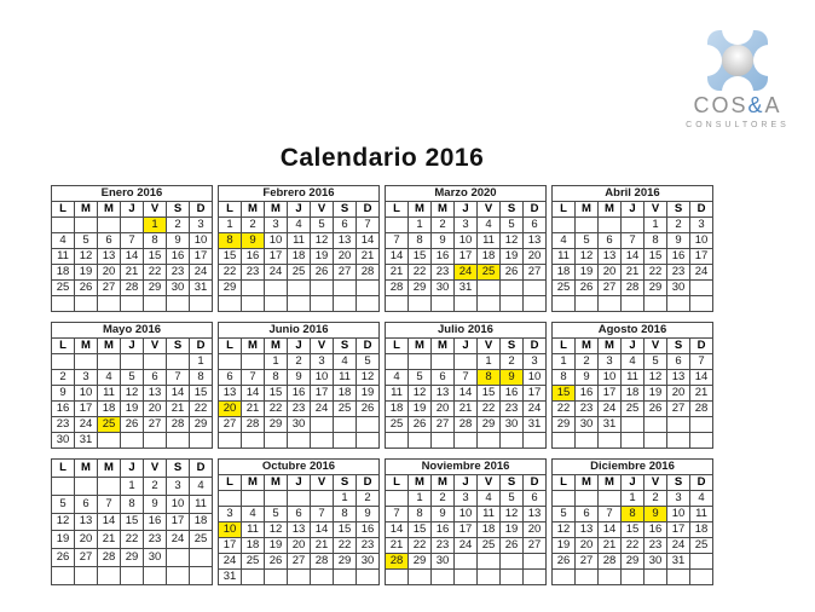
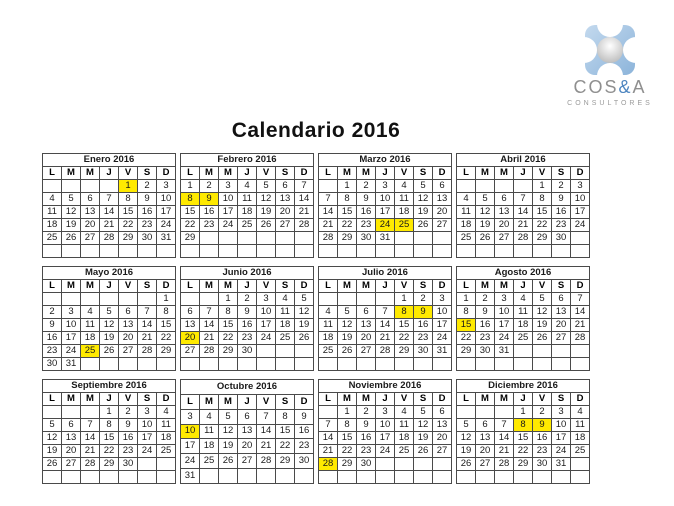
  COS&A
  Calendario 2016
  Enero 2016
  L	M	M	J	V	S	D
  				1	2	3
  4	5	6	7	8	9	10
  11	12	13	14	15	16	17
  18	19	20	21	22	23	24
  25	26	27	28	29	30	31
  Febrero 2016
  L	M	M	J	V	S	D
  1	2	3	4	5	6	7
  8	9	10	11	12	13	14
  15	16	17	18	19	20	21
  22	23	24	25	26	27	28
  29
- Marzo 2020
+ Marzo 2016
  L	M	M	J	V	S	D
  	1	2	3	4	5	6
  7	8	9	10	11	12	13
  14	15	16	17	18	19	20
  21	22	23	24	25	26	27
  28	29	30	31
  Abril 2016
  L	M	M	J	V	S	D
  				1	2	3
  4	5	6	7	8	9	10
  11	12	13	14	15	16	17
  18	19	20	21	22	23	24
  25	26	27	28	29	30
  Mayo 2016
  L	M	M	J	V	S	D
  						1
  2	3	4	5	6	7	8
  9	10	11	12	13	14	15
  16	17	18	19	20	21	22
  23	24	25	26	27	28	29
  30	31
  Junio 2016
  L	M	M	J	V	S	D
  		1	2	3	4	5
  6	7	8	9	10	11	12
  13	14	15	16	17	18	19
  20	21	22	23	24	25	26
  27	28	29	30
  Julio 2016
  L	M	M	J	V	S	D
  				1	2	3
  4	5	6	7	8	9	10
  11	12	13	14	15	16	17
  18	19	20	21	22	23	24
  25	26	27	28	29	30	31
  Agosto 2016
  L	M	M	J	V	S	D
  1	2	3	4	5	6	7
  8	9	10	11	12	13	14
  15	16	17	18	19	20	21
  22	23	24	25	26	27	28
  29	30	31
+ Septiembre 2016
  L	M	M	J	V	S	D
  			1	2	3	4
  5	6	7	8	9	10	11
  12	13	14	15	16	17	18
  19	20	21	22	23	24	25
  26	27	28	29	30
  Octubre 2016
  L	M	M	J	V	S	D
- 					1	2
  3	4	5	6	7	8	9
  10	11	12	13	14	15	16
  17	18	19	20	21	22	23
  24	25	26	27	28	29	30
  31
  Noviembre 2016
  L	M	M	J	V	S	D
  	1	2	3	4	5	6
  7	8	9	10	11	12	13
  14	15	16	17	18	19	20
  21	22	23	24	25	26	27
  28	29	30
  Diciembre 2016
  L	M	M	J	V	S	D
  			1	2	3	4
  5	6	7	8	9	10	11
  12	13	14	15	16	17	18
  19	20	21	22	23	24	25
  26	27	28	29	30	31
